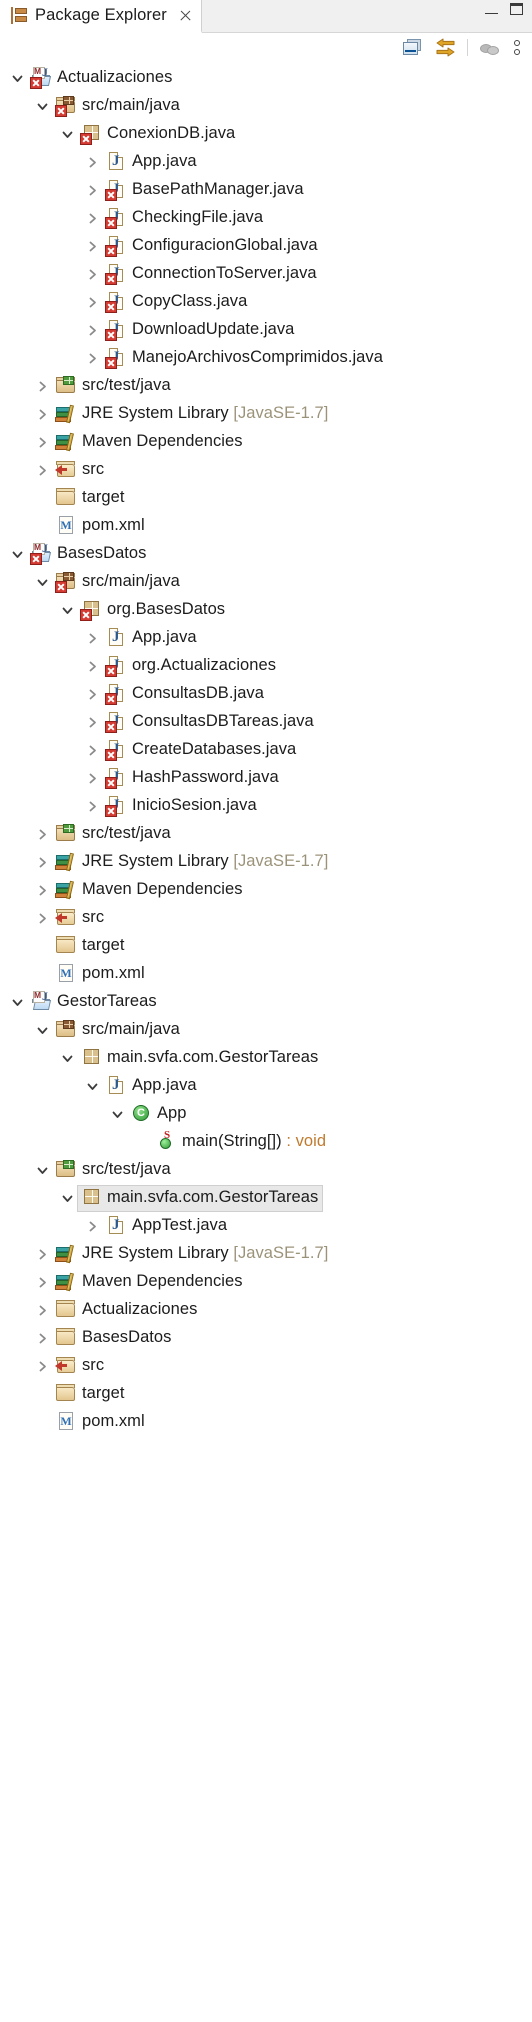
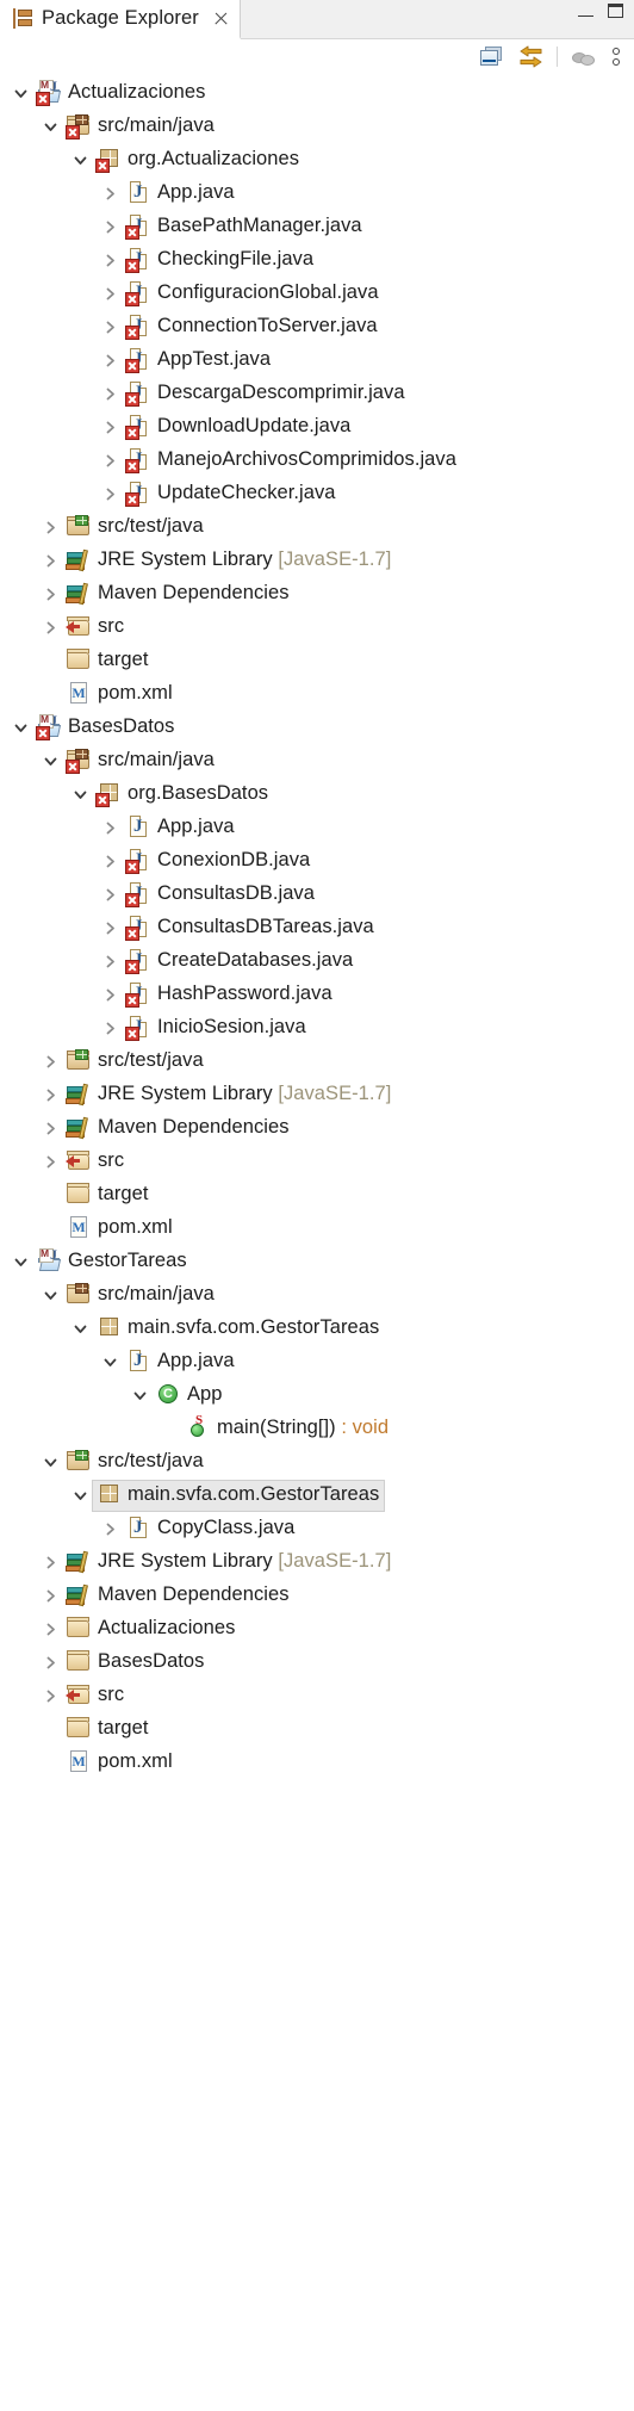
  Package Explorer
  M
  J
  Actualizaciones
  src/main/java
- ConexionDB.java
+ org.Actualizaciones
  J
  App.java
  BasePathManager.java
  CheckingFile.java
  ConfiguracionGlobal.java
  ConnectionToServer.java
- CopyClass.java
+ AppTest.java
+ DescargaDescomprimir.java
  DownloadUpdate.java
  ManejoArchivosComprimidos.java
+ UpdateChecker.java
  src/test/java
  JRE System Library [JavaSE-1.7]
  Maven Dependencies
  src
  target
  M
  pom.xml
  M
  J
  BasesDatos
  src/main/java
  org.BasesDatos
  J
  App.java
- org.Actualizaciones
+ ConexionDB.java
  ConsultasDB.java
  ConsultasDBTareas.java
  CreateDatabases.java
  HashPassword.java
  InicioSesion.java
  src/test/java
  JRE System Library [JavaSE-1.7]
  Maven Dependencies
  src
  target
  M
  pom.xml
  M
  J
  GestorTareas
  src/main/java
  main.svfa.com.GestorTareas
  J
  App.java
  C
  App
  S
  main(String[]) : void
  src/test/java
  main.svfa.com.GestorTareas
  J
- AppTest.java
+ CopyClass.java
  JRE System Library [JavaSE-1.7]
  Maven Dependencies
  Actualizaciones
  BasesDatos
  src
  target
  M
  pom.xml
